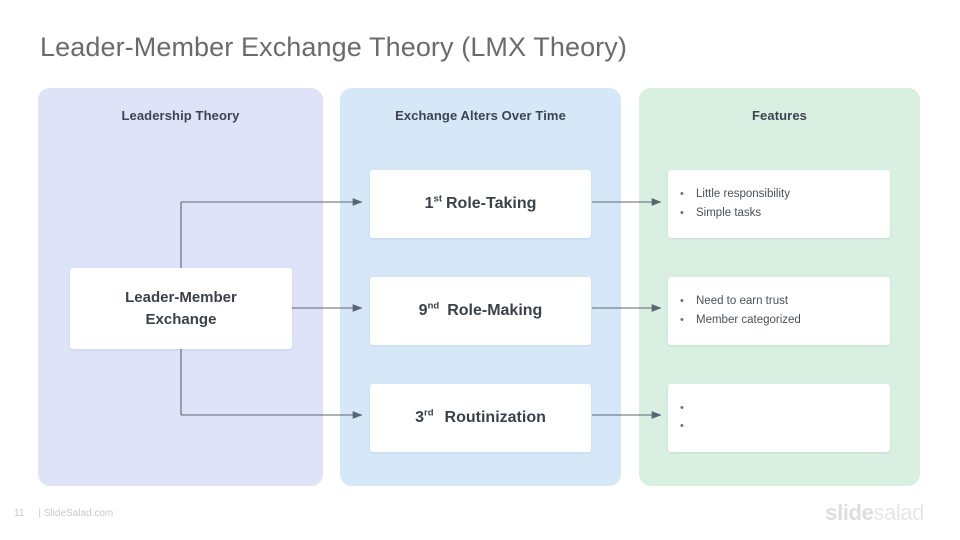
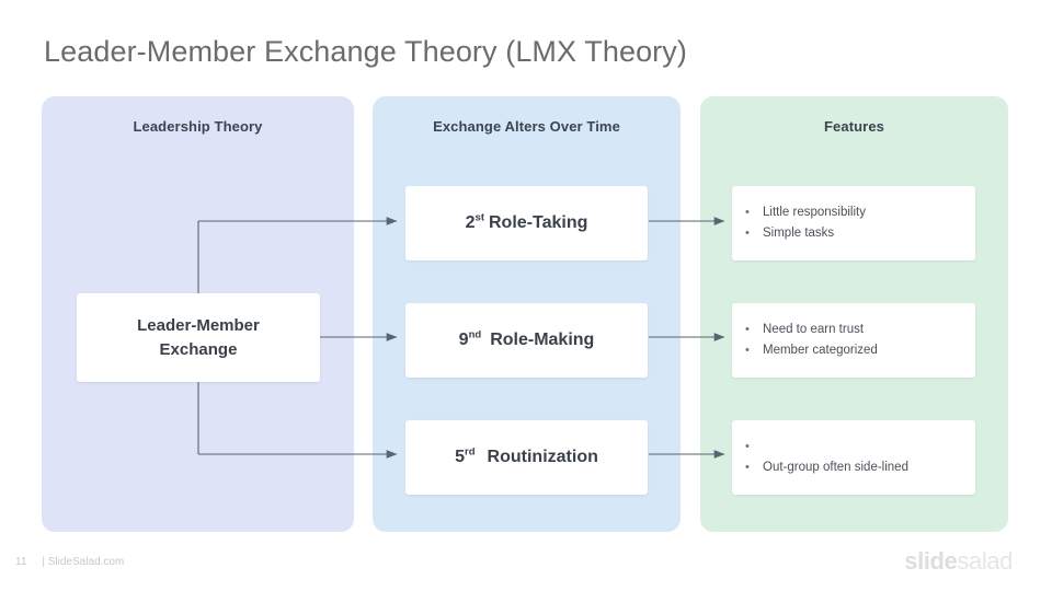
  Leader-Member Exchange Theory (LMX Theory)
  Leadership Theory
  Exchange Alters Over Time
  Features
  Leader-Member
  Exchange
- 1st Role-Taking
+ 2st Role-Taking
  9nd Role-Making
- 3rd Routinization
+ 5rd Routinization
  •
  Little responsibility
  •
  Simple tasks
  •
  Need to earn trust
  •
  Member categorized
  •
  •
+ Out-group often side-lined
  11
  | SlideSalad.com
  slidesalad
